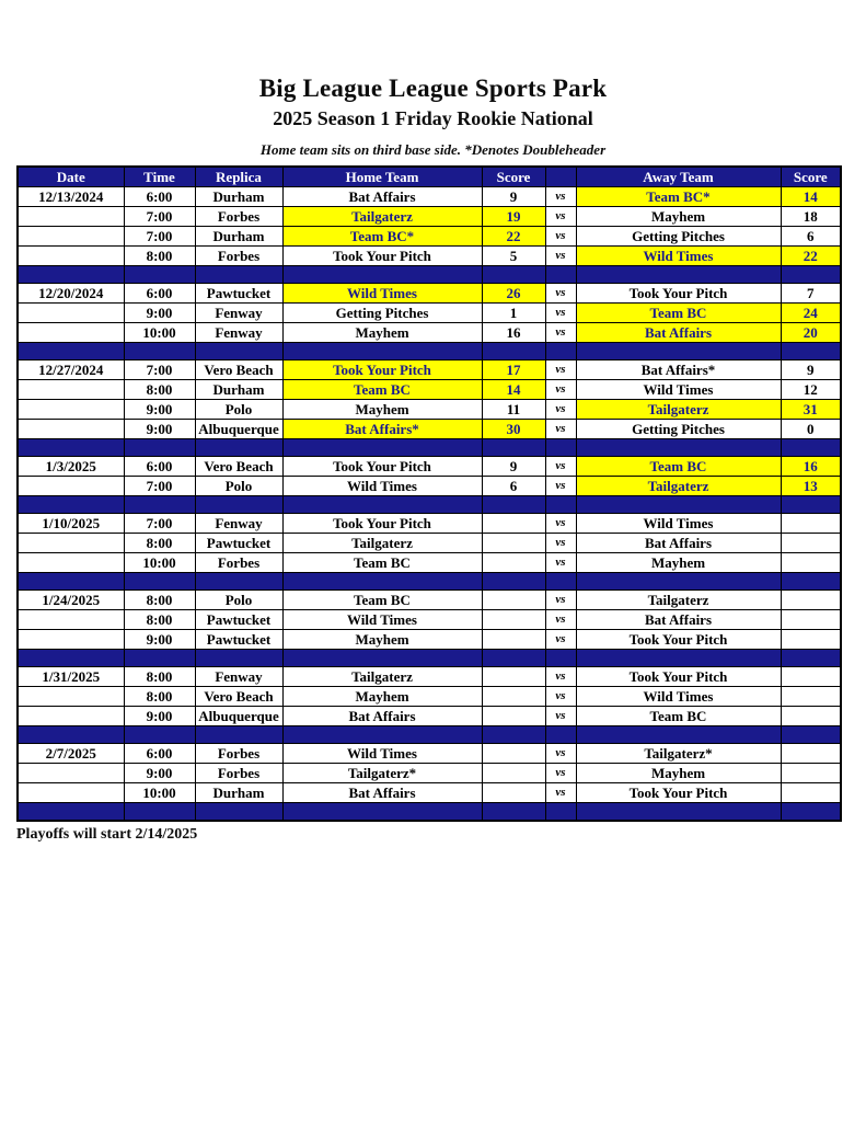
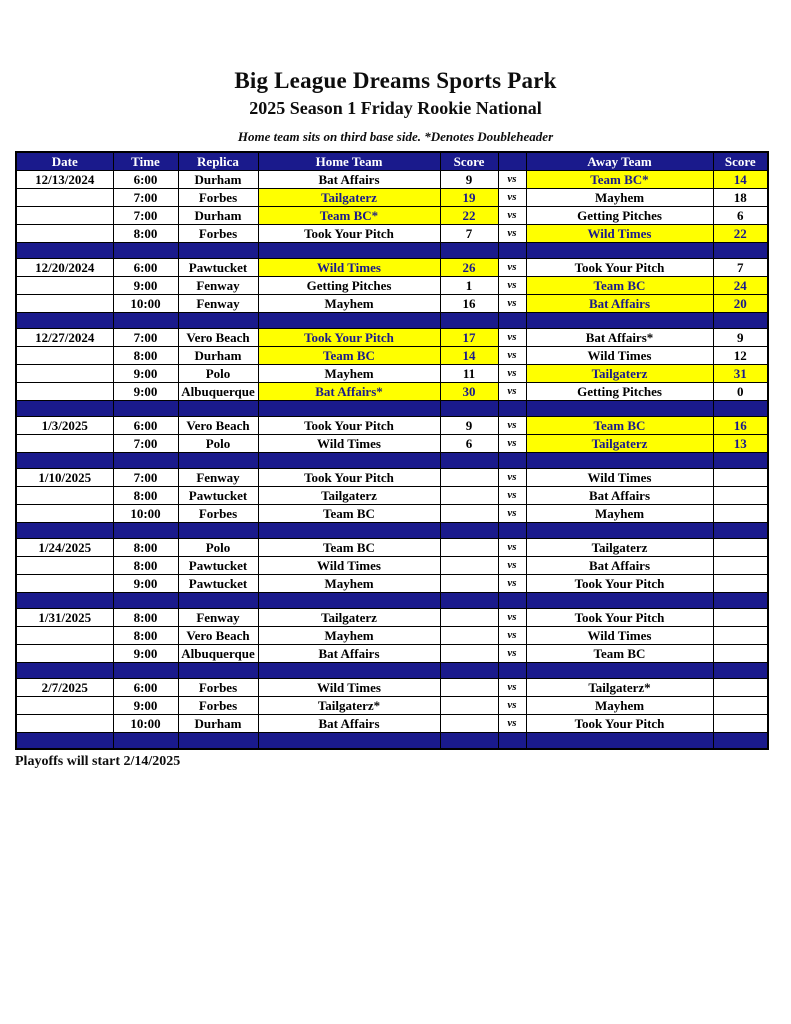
- Big League League Sports Park
+ Big League Dreams Sports Park
  2025 Season 1 Friday Rookie National
  Home team sits on third base side. *Denotes Doubleheader
  Date	Time	Replica	Home Team	Score		Away Team	Score
  12/13/2024	6:00	Durham	Bat Affairs	9	vs	Team BC*	14
  	7:00	Forbes	Tailgaterz	19	vs	Mayhem	18
  	7:00	Durham	Team BC*	22	vs	Getting Pitches	6
- 	8:00	Forbes	Took Your Pitch	5	vs	Wild Times	22
+ 	8:00	Forbes	Took Your Pitch	7	vs	Wild Times	22
  12/20/2024	6:00	Pawtucket	Wild Times	26	vs	Took Your Pitch	7
  	9:00	Fenway	Getting Pitches	1	vs	Team BC	24
  	10:00	Fenway	Mayhem	16	vs	Bat Affairs	20
  12/27/2024	7:00	Vero Beach	Took Your Pitch	17	vs	Bat Affairs*	9
  	8:00	Durham	Team BC	14	vs	Wild Times	12
  	9:00	Polo	Mayhem	11	vs	Tailgaterz	31
  	9:00	Albuquerque	Bat Affairs*	30	vs	Getting Pitches	0
  1/3/2025	6:00	Vero Beach	Took Your Pitch	9	vs	Team BC	16
  	7:00	Polo	Wild Times	6	vs	Tailgaterz	13
  1/10/2025	7:00	Fenway	Took Your Pitch		vs	Wild Times
  	8:00	Pawtucket	Tailgaterz		vs	Bat Affairs
  	10:00	Forbes	Team BC		vs	Mayhem
  1/24/2025	8:00	Polo	Team BC		vs	Tailgaterz
  	8:00	Pawtucket	Wild Times		vs	Bat Affairs
  	9:00	Pawtucket	Mayhem		vs	Took Your Pitch
  1/31/2025	8:00	Fenway	Tailgaterz		vs	Took Your Pitch
  	8:00	Vero Beach	Mayhem		vs	Wild Times
  	9:00	Albuquerque	Bat Affairs		vs	Team BC
  2/7/2025	6:00	Forbes	Wild Times		vs	Tailgaterz*
  	9:00	Forbes	Tailgaterz*		vs	Mayhem
  	10:00	Durham	Bat Affairs		vs	Took Your Pitch
  Playoffs will start 2/14/2025
